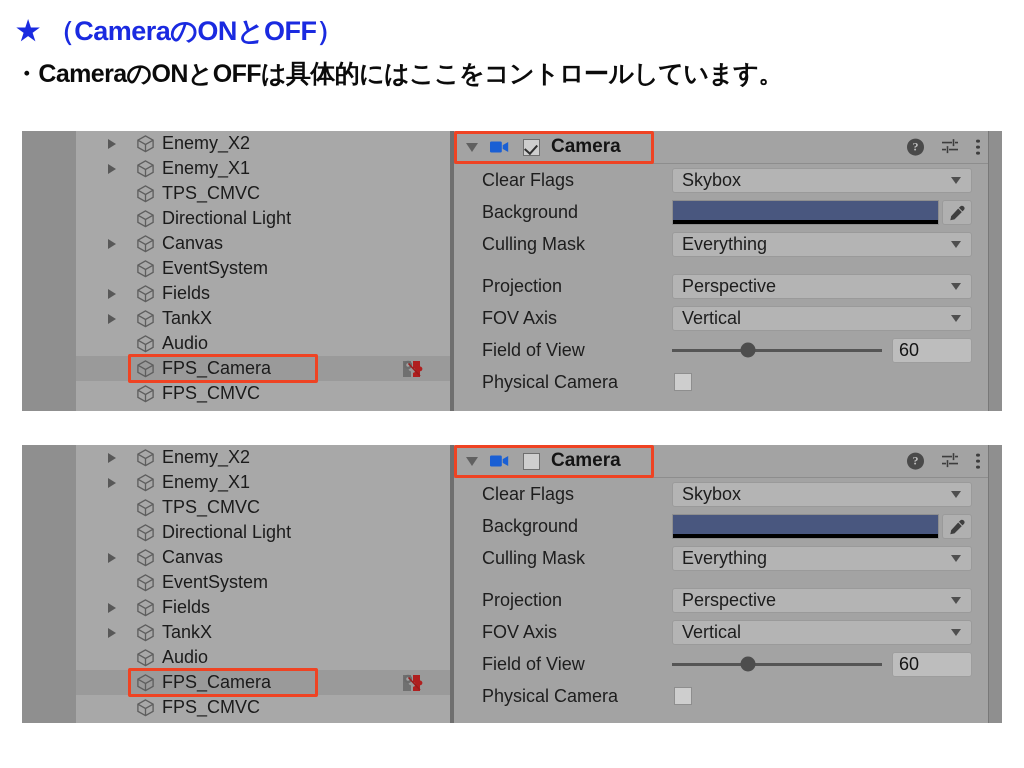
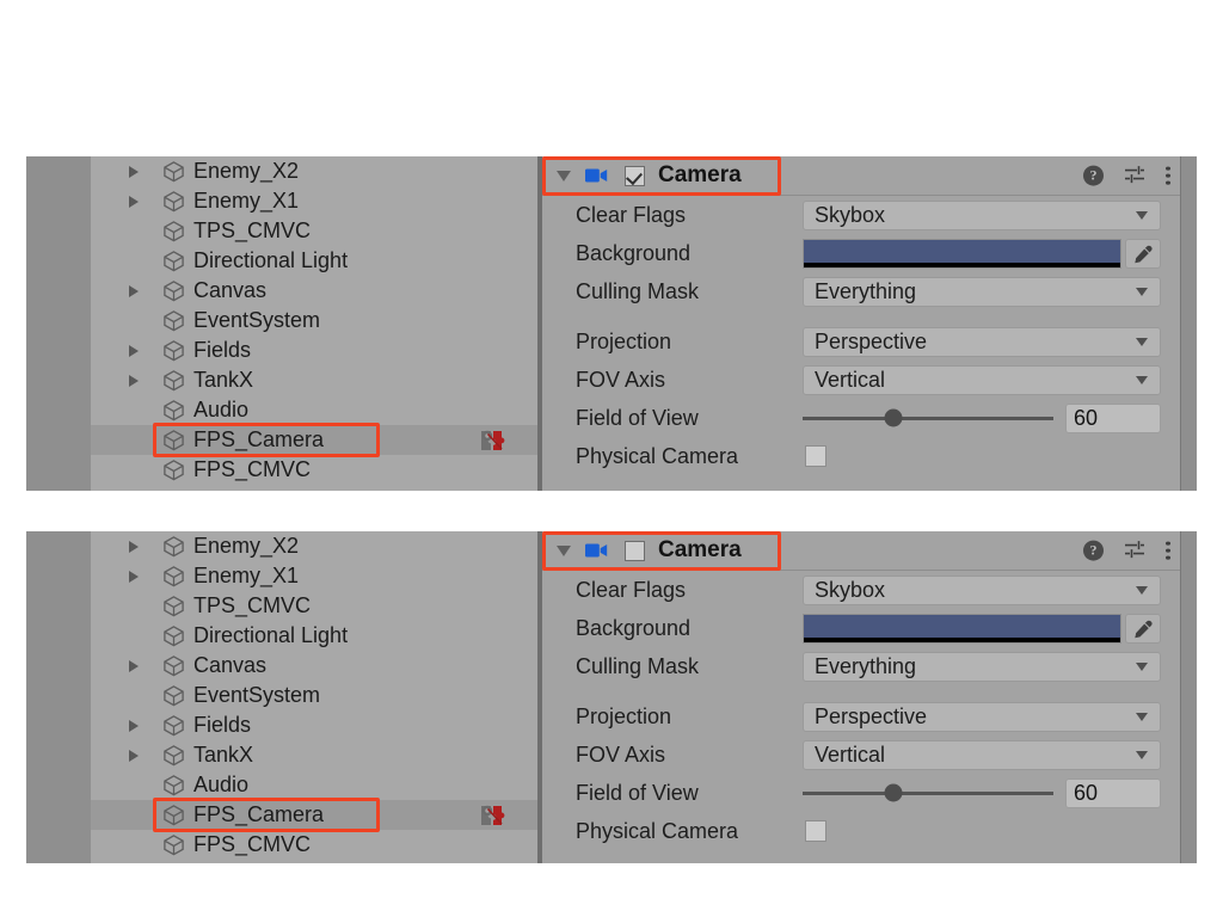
- ★ （CameraのONとOFF）
- ・CameraのONとOFFは具体的にはここをコントロールしています。
  Enemy_X2
  Enemy_X1
  TPS_CMVC
  Directional Light
  Canvas
  EventSystem
  Fields
  TankX
  Audio
  FPS_Camera
  FPS_CMVC
  Camera
  ?
  Clear Flags
  Skybox
  Background
  Culling Mask
  Everything
  Projection
  Perspective
  FOV Axis
  Vertical
  Field of View
  60
  Physical Camera
  Enemy_X2
  Enemy_X1
  TPS_CMVC
  Directional Light
  Canvas
  EventSystem
  Fields
  TankX
  Audio
  FPS_Camera
  FPS_CMVC
  Camera
  ?
  Clear Flags
  Skybox
  Background
  Culling Mask
  Everything
  Projection
  Perspective
  FOV Axis
  Vertical
  Field of View
  60
  Physical Camera
